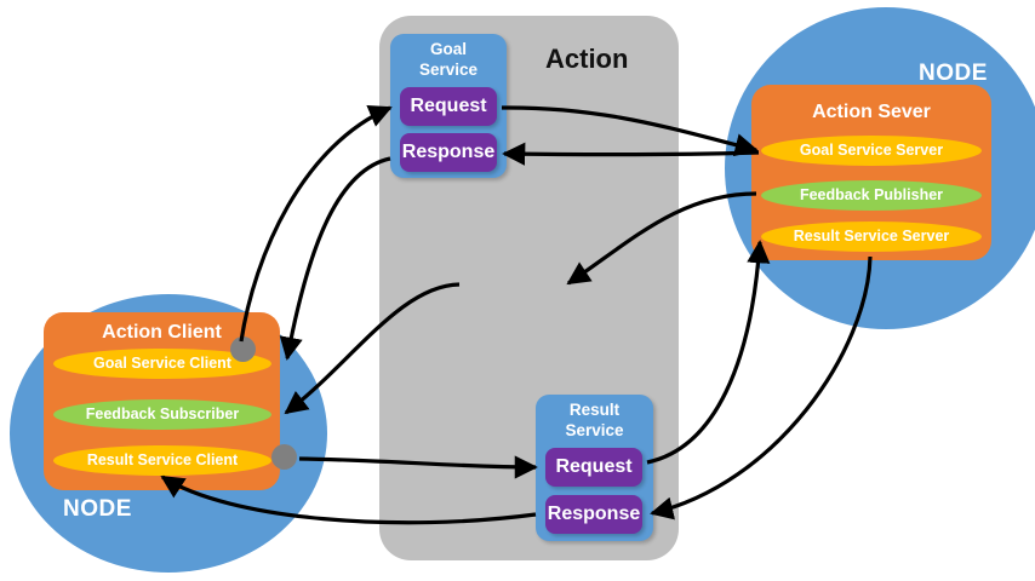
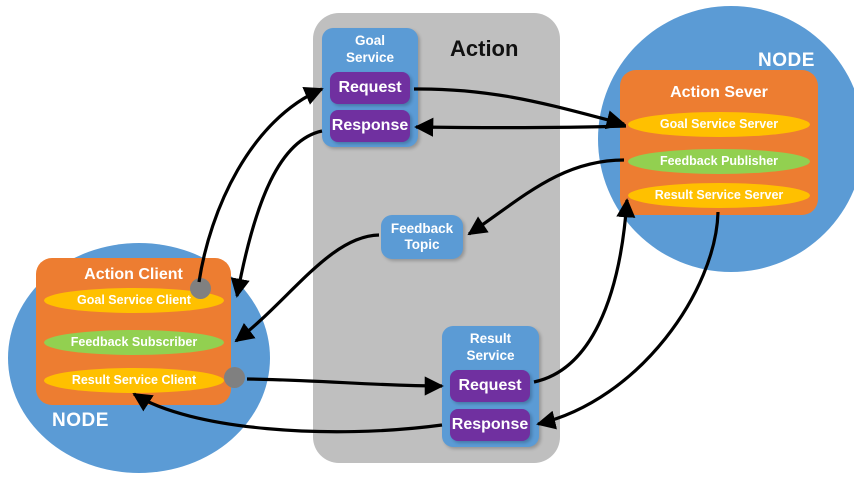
  Action
  Goal
  Service
  Request
  Response
+ Feedback
+ Topic
  Result
  Service
  Request
  Response
  Action Client
  Goal Service Client
  Feedback Subscriber
  Result Service Client
  NODE
  Action Sever
  Goal Service Server
  Feedback Publisher
  Result Service Server
  NODE
